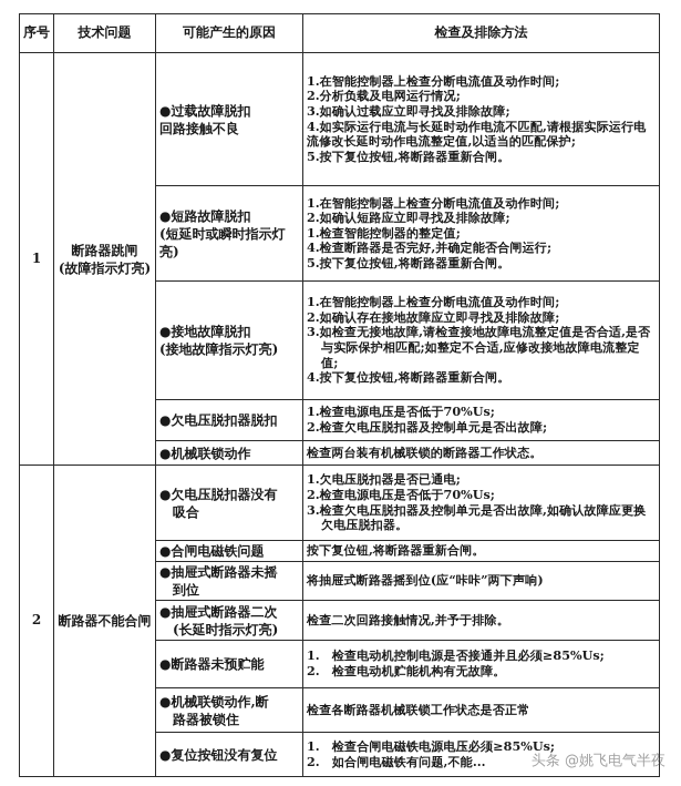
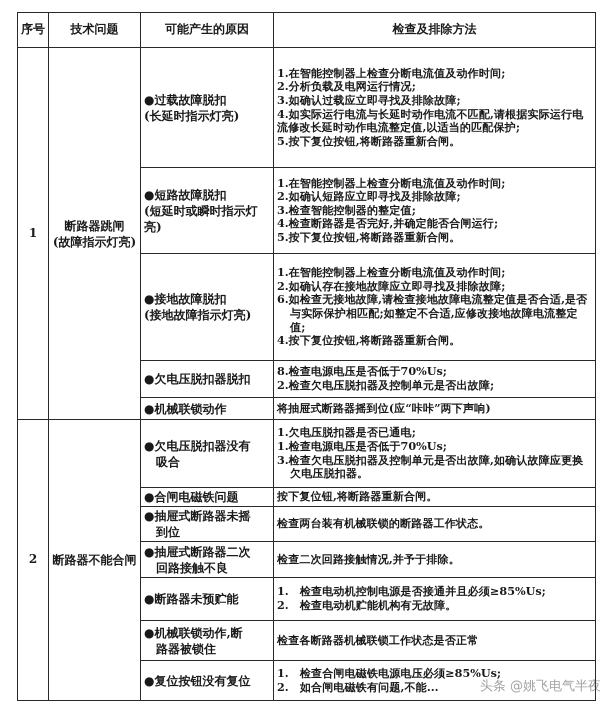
  序号	技术问题	可能产生的原因	检查及排除方法
- 1	断路器跳闸 (故障指示灯亮)	●过载故障脱扣 回路接触不良	1.在智能控制器上检查分断电流值及动作时间; 2.分析负载及电网运行情况; 3.如确认过载应立即寻找及排除故障; 4.如实际运行电流与长延时动作电流不匹配,请根据实际运行电流修改长延时动作电流整定值,以适当的匹配保护; 5.按下复位按钮,将断路器重新合闸。
+ 1	断路器跳闸 (故障指示灯亮)	●过载故障脱扣 (长延时指示灯亮)	1.在智能控制器上检查分断电流值及动作时间; 2.分析负载及电网运行情况; 3.如确认过载应立即寻找及排除故障; 4.如实际运行电流与长延时动作电流不匹配,请根据实际运行电流修改长延时动作电流整定值,以适当的匹配保护; 5.按下复位按钮,将断路器重新合闸。
- ●短路故障脱扣 (短延时或瞬时指示灯亮)	1.在智能控制器上检查分断电流值及动作时间; 2.如确认短路应立即寻找及排除故障; 1.检查智能控制器的整定值; 4.检查断路器是否完好,并确定能否合闸运行; 5.按下复位按钮,将断路器重新合闸。
+ ●短路故障脱扣 (短延时或瞬时指示灯亮)	1.在智能控制器上检查分断电流值及动作时间; 2.如确认短路应立即寻找及排除故障; 3.检查智能控制器的整定值; 4.检查断路器是否完好,并确定能否合闸运行; 5.按下复位按钮,将断路器重新合闸。
- ●接地故障脱扣 (接地故障指示灯亮)	1.在智能控制器上检查分断电流值及动作时间; 2.如确认存在接地故障应立即寻找及排除故障; 3.如检查无接地故障,请检查接地故障电流整定值是否合适,是否与实际保护相匹配;如整定不合适,应修改接地故障电流整定值; 4.按下复位按钮,将断路器重新合闸。
+ ●接地故障脱扣 (接地故障指示灯亮)	1.在智能控制器上检查分断电流值及动作时间; 2.如确认存在接地故障应立即寻找及排除故障; 6.如检查无接地故障,请检查接地故障电流整定值是否合适,是否与实际保护相匹配;如整定不合适,应修改接地故障电流整定值; 4.按下复位按钮,将断路器重新合闸。
- ●欠电压脱扣器脱扣	1.检查电源电压是否低于70%Us; 2.检查欠电压脱扣器及控制单元是否出故障;
+ ●欠电压脱扣器脱扣	8.检查电源电压是否低于70%Us; 2.检查欠电压脱扣器及控制单元是否出故障;
- ●机械联锁动作	检查两台装有机械联锁的断路器工作状态。
+ ●机械联锁动作	将抽屉式断路器摇到位(应“咔咔”两下声响)
- 2	断路器不能合闸	●欠电压脱扣器没有 吸合	1.欠电压脱扣器是否已通电; 2.检查电源电压是否低于70%Us; 3.检查欠电压脱扣器及控制单元是否出故障,如确认故障应更换欠电压脱扣器。
+ 2	断路器不能合闸	●欠电压脱扣器没有 吸合	1.欠电压脱扣器是否已通电; 1.检查电源电压是否低于70%Us; 3.检查欠电压脱扣器及控制单元是否出故障,如确认故障应更换欠电压脱扣器。
  ●合闸电磁铁问题	按下复位钮,将断路器重新合闸。
- ●抽屉式断路器未摇 到位	将抽屉式断路器摇到位(应“咔咔”两下声响)
+ ●抽屉式断路器未摇 到位	检查两台装有机械联锁的断路器工作状态。
- ●抽屉式断路器二次 (长延时指示灯亮)	检查二次回路接触情况,并予于排除。
+ ●抽屉式断路器二次 回路接触不良	检查二次回路接触情况,并予于排除。
  ●断路器未预贮能	1. 检查电动机控制电源是否接通并且必须≥85%Us; 2. 检查电动机贮能机构有无故障。
  ●机械联锁动作,断 路器被锁住	检查各断路器机械联锁工作状态是否正常
  ●复位按钮没有复位	1. 检查合闸电磁铁电源电压必须≥85%Us; 2. 如合闸电磁铁有问题,不能...
  头条 @姚飞电气半夜
